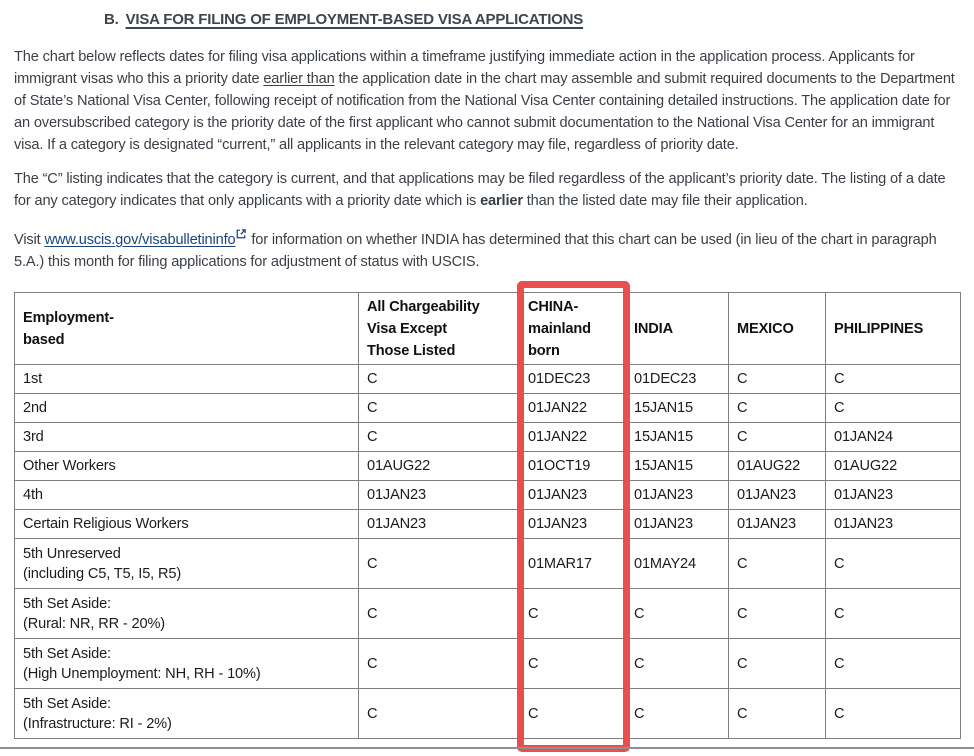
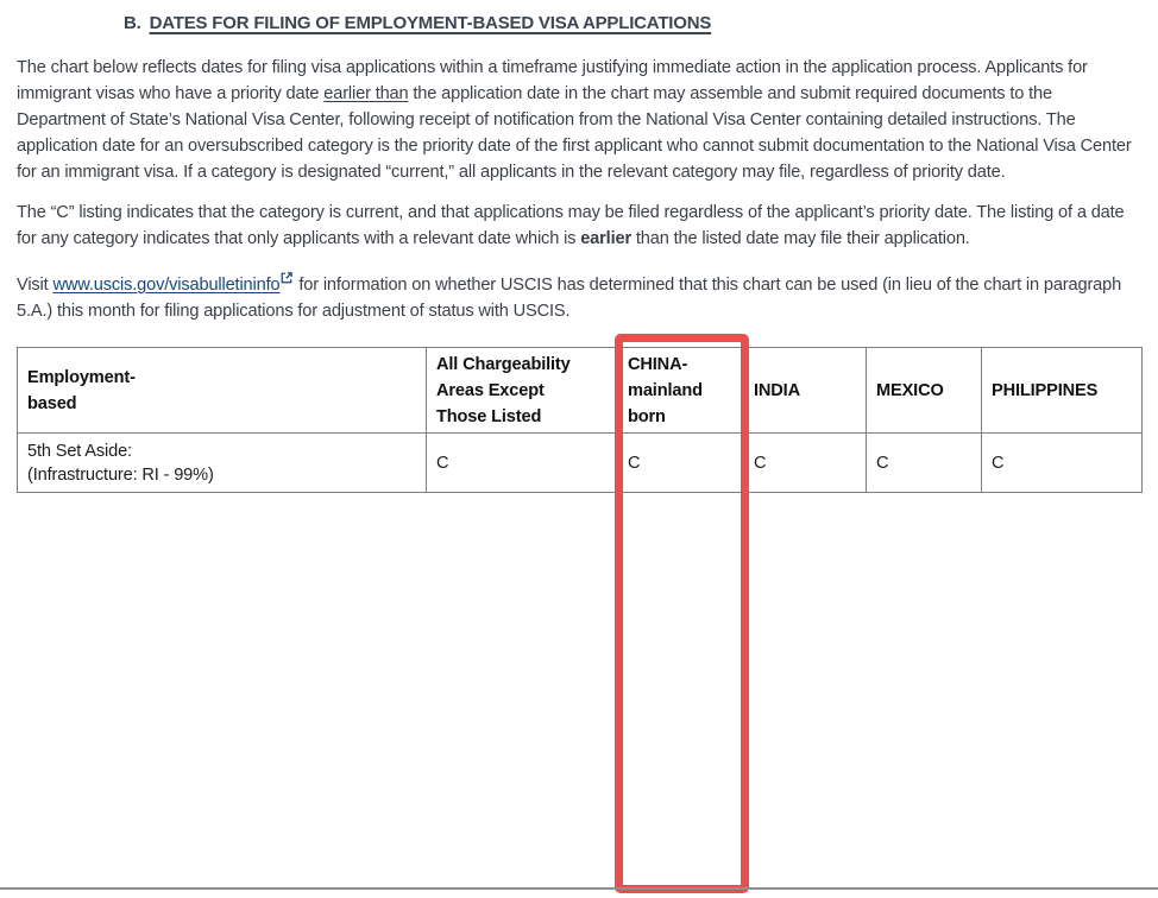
- B. VISA FOR FILING OF EMPLOYMENT-BASED VISA APPLICATIONS
+ B. DATES FOR FILING OF EMPLOYMENT-BASED VISA APPLICATIONS
- The chart below reflects dates for filing visa applications within a timeframe justifying immediate action in the application process. Applicants for immigrant visas who this a priority date earlier than the application date in the chart may assemble and submit required documents to the Department of State’s National Visa Center, following receipt of notification from the National Visa Center containing detailed instructions. The application date for an oversubscribed category is the priority date of the first applicant who cannot submit documentation to the National Visa Center for an immigrant visa. If a category is designated “current,” all applicants in the relevant category may file, regardless of priority date.
+ The chart below reflects dates for filing visa applications within a timeframe justifying immediate action in the application process. Applicants for immigrant visas who have a priority date earlier than the application date in the chart may assemble and submit required documents to the Department of State’s National Visa Center, following receipt of notification from the National Visa Center containing detailed instructions. The application date for an oversubscribed category is the priority date of the first applicant who cannot submit documentation to the National Visa Center for an immigrant visa. If a category is designated “current,” all applicants in the relevant category may file, regardless of priority date.
- The “C” listing indicates that the category is current, and that applications may be filed regardless of the applicant’s priority date. The listing of a date for any category indicates that only applicants with a priority date which is earlier than the listed date may file their application.
+ The “C” listing indicates that the category is current, and that applications may be filed regardless of the applicant’s priority date. The listing of a date for any category indicates that only applicants with a relevant date which is earlier than the listed date may file their application.
- Visit www.uscis.gov/visabulletininfo for information on whether INDIA has determined that this chart can be used (in lieu of the chart in paragraph 5.A.) this month for filing applications for adjustment of status with USCIS.
+ Visit www.uscis.gov/visabulletininfo for information on whether USCIS has determined that this chart can be used (in lieu of the chart in paragraph 5.A.) this month for filing applications for adjustment of status with USCIS.
- Employment- based	All Chargeability Visa Except Those Listed	CHINA- mainland born	INDIA	MEXICO	PHILIPPINES
+ Employment- based	All Chargeability Areas Except Those Listed	CHINA- mainland born	INDIA	MEXICO	PHILIPPINES
- 1st	C	01DEC23	01DEC23	C	C
- 2nd	C	01JAN22	15JAN15	C	C
- 3rd	C	01JAN22	15JAN15	C	01JAN24
- Other Workers	01AUG22	01OCT19	15JAN15	01AUG22	01AUG22
- 4th	01JAN23	01JAN23	01JAN23	01JAN23	01JAN23
- Certain Religious Workers	01JAN23	01JAN23	01JAN23	01JAN23	01JAN23
- 5th Unreserved (including C5, T5, I5, R5)	C	01MAR17	01MAY24	C	C
- 5th Set Aside: (Rural: NR, RR - 20%)	C	C	C	C	C
- 5th Set Aside: (High Unemployment: NH, RH - 10%)	C	C	C	C	C
- 5th Set Aside: (Infrastructure: RI - 2%)	C	C	C	C	C
+ 5th Set Aside: (Infrastructure: RI - 99%)	C	C	C	C	C
